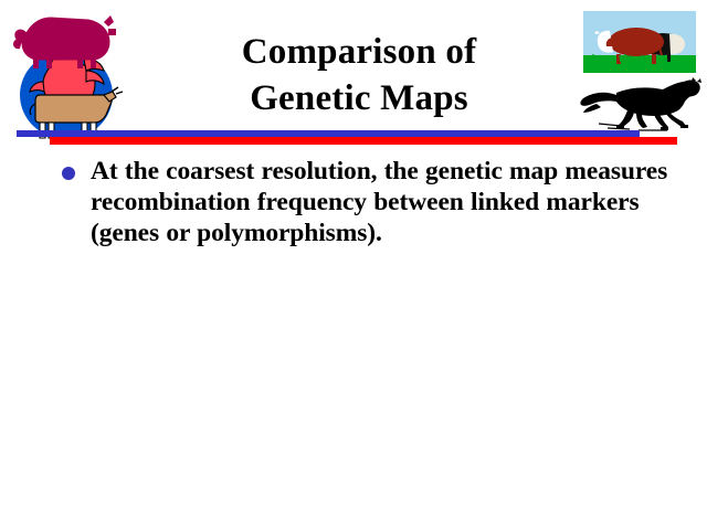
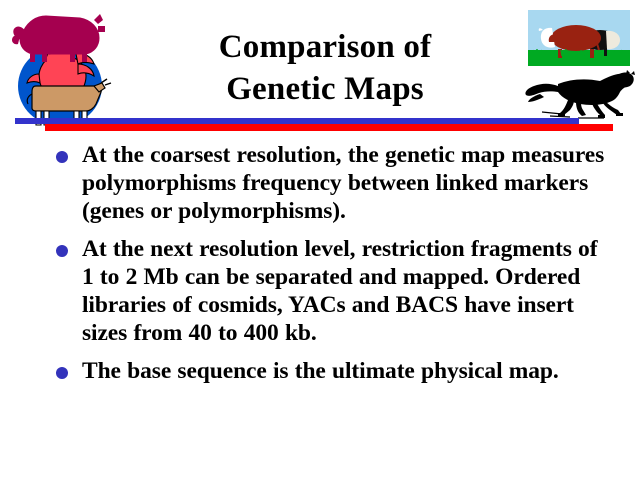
  Comparison of
  Genetic Maps
- At the coarsest resolution, the genetic map measures recombination frequency between linked markers (genes or polymorphisms).
+ At the coarsest resolution, the genetic map measures polymorphisms frequency between linked markers (genes or polymorphisms).
+ At the next resolution level, restriction fragments of 1 to 2 Mb can be separated and mapped. Ordered libraries of cosmids, YACs and BACS have insert sizes from 40 to 400 kb.
+ The base sequence is the ultimate physical map.
